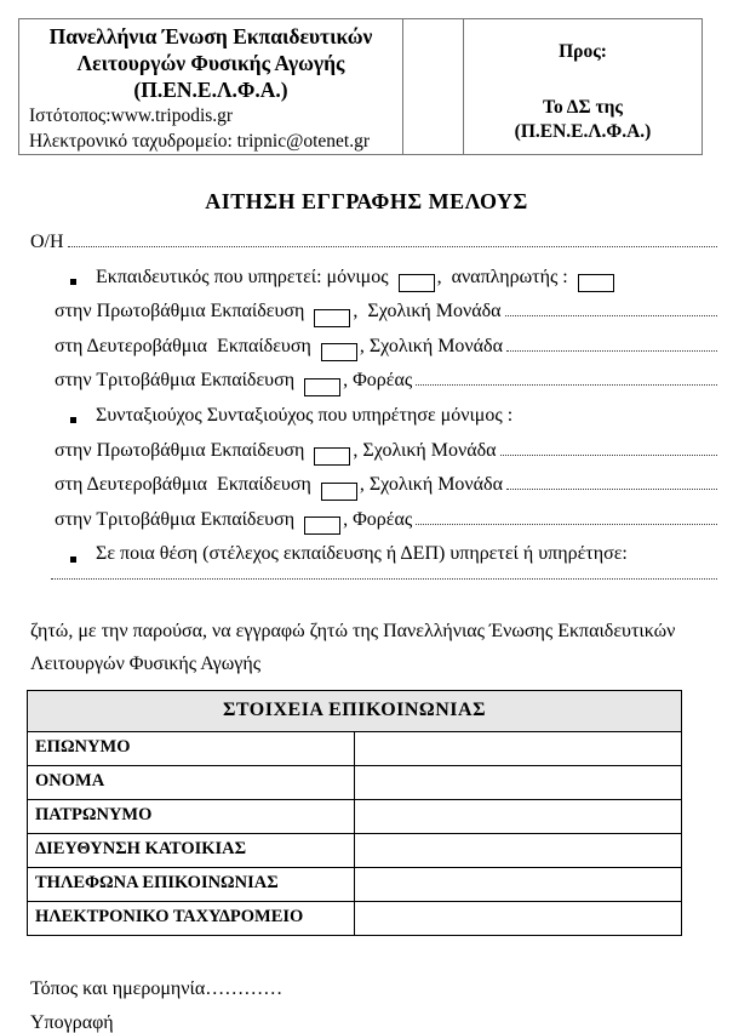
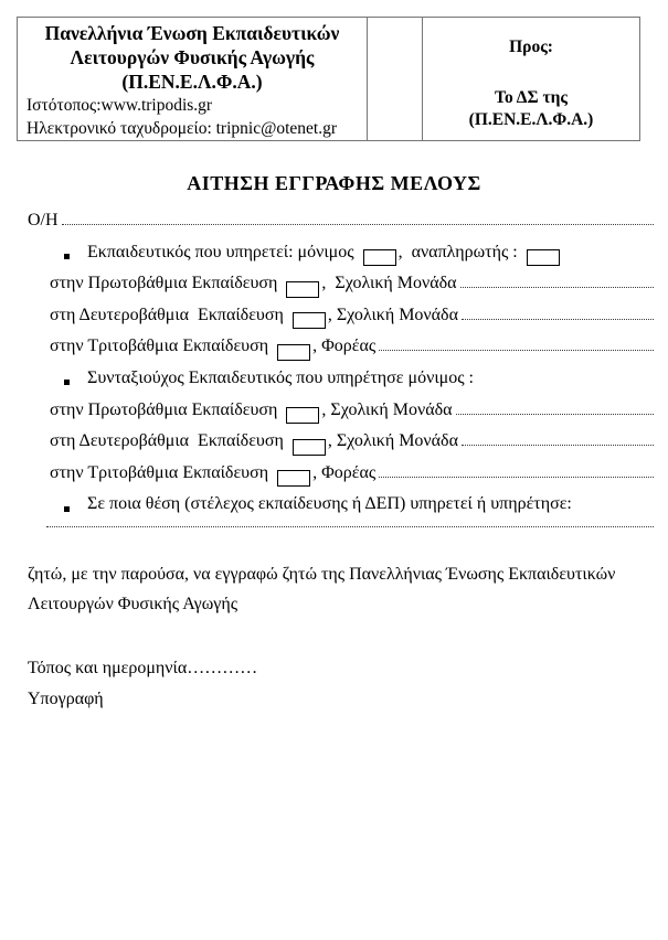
  Πανελλήνια Ένωση Εκπαιδευτικών
  Λειτουργών Φυσικής Αγωγής
  (Π.ΕΝ.Ε.Λ.Φ.Α.)
  Ιστότοπος:www.tripodis.gr
  Ηλεκτρονικό ταχυδρομείο: tripnic@otenet.gr
  Προς:
  Το ΔΣ της
  (Π.ΕΝ.Ε.Λ.Φ.Α.)
  ΑΙΤΗΣΗ ΕΓΓΡΑΦΗΣ ΜΕΛΟΥΣ
  Ο/Η
  Εκπαιδευτικός που υπηρετεί: μόνιμος
  , αναπληρωτής :
  στην Πρωτοβάθμια Εκπαίδευση
  , Σχολική Μονάδα
  στη Δευτεροβάθμια Εκπαίδευση
  , Σχολική Μονάδα
  στην Τριτοβάθμια Εκπαίδευση
  , Φορέας
- Συνταξιούχος Συνταξιούχος που υπηρέτησε μόνιμος :
+ Συνταξιούχος Εκπαιδευτικός που υπηρέτησε μόνιμος :
  στην Πρωτοβάθμια Εκπαίδευση
  , Σχολική Μονάδα
  στη Δευτεροβάθμια Εκπαίδευση
  , Σχολική Μονάδα
  στην Τριτοβάθμια Εκπαίδευση
  , Φορέας
  Σε ποια θέση (στέλεχος εκπαίδευσης ή ΔΕΠ) υπηρετεί ή υπηρέτησε:
  ζητώ, με την παρούσα, να εγγραφώ ζητώ της Πανελλήνιας Ένωσης Εκπαιδευτικών
  Λειτουργών Φυσικής Αγωγής
- ΣΤΟΙΧΕΙΑ ΕΠΙΚΟΙΝΩΝΙΑΣ
- ΕΠΩΝΥΜΟ
- ΟΝΟΜΑ
- ΠΑΤΡΩΝΥΜΟ
- ΔΙΕΥΘΥΝΣΗ ΚΑΤΟΙΚΙΑΣ
- ΤΗΛΕΦΩΝΑ ΕΠΙΚΟΙΝΩΝΙΑΣ
- ΗΛΕΚΤΡΟΝΙΚΟ ΤΑΧΥΔΡΟΜΕΙΟ
  Τόπος και ημερομηνία…………
  Υπογραφή
